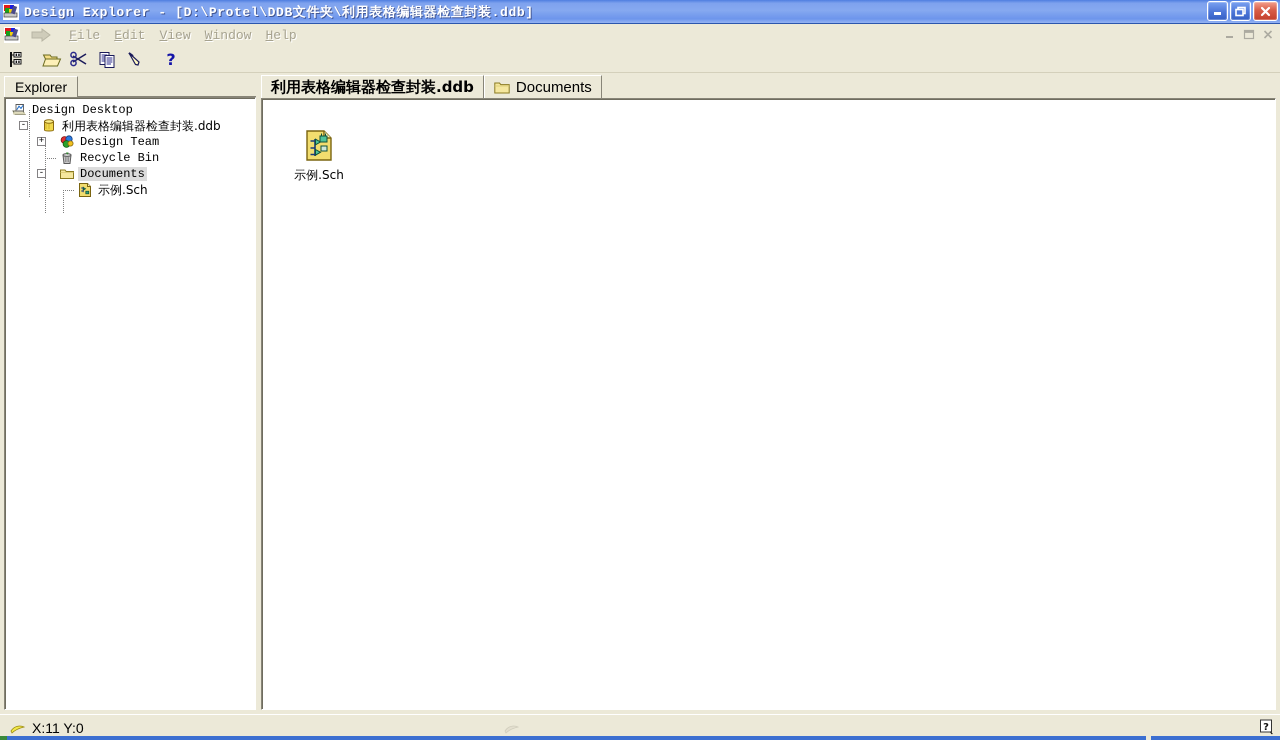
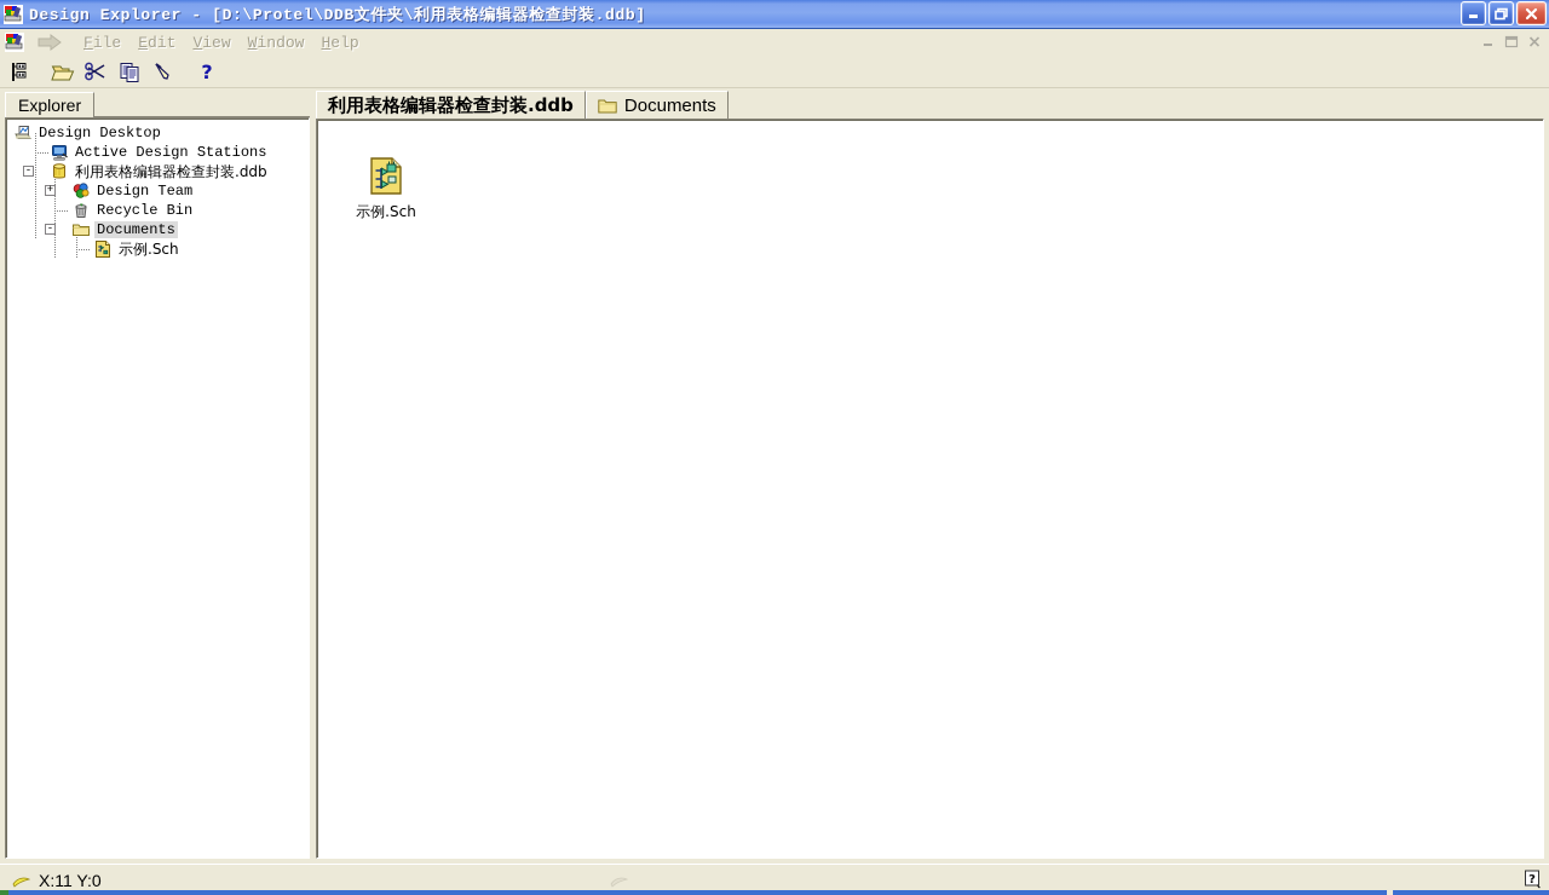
  Design Explorer - [D:\Protel\DDB文件夹\利用表格编辑器检查封装.ddb]
  File
  Edit
  View
  Window
  Help
  ?
  Explorer
  Design Desktop
+ Active Design Stations
  -
  利用表格编辑器检查封装.ddb
  +
  Design Team
  Recycle Bin
  -
  Documents
  示例.Sch
  利用表格编辑器检查封装.ddb
  Documents
  示例.Sch
  X:11 Y:0
  ?
